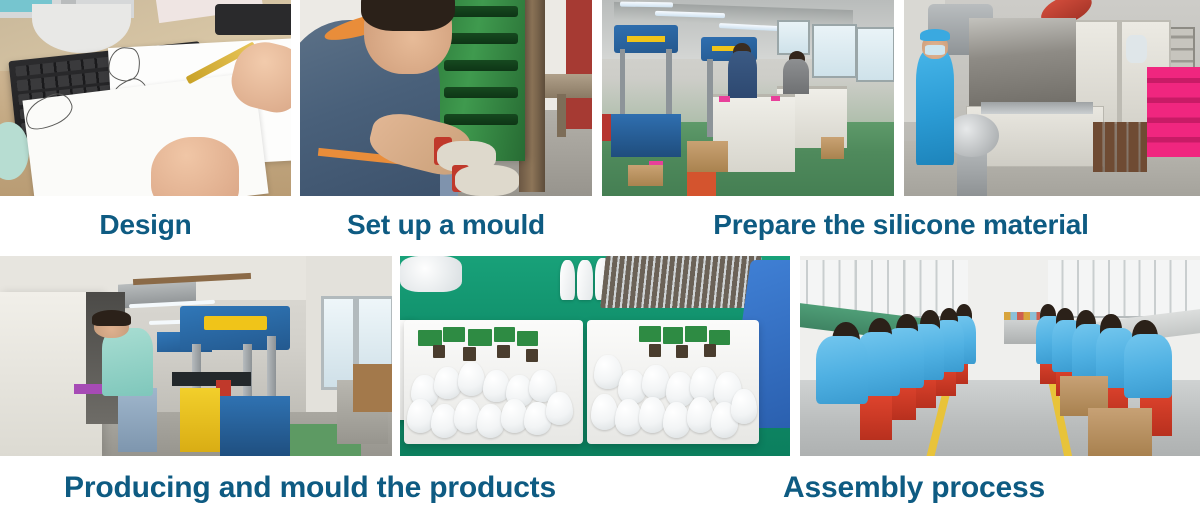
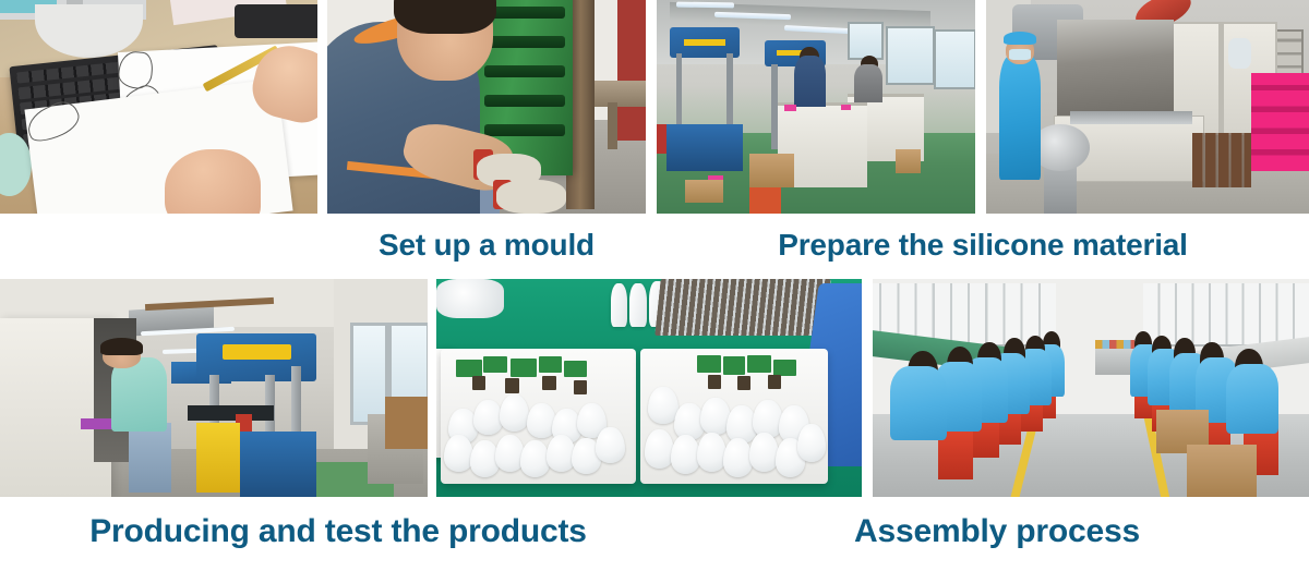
- Design
  Set up a mould
  Prepare the silicone material
- Producing and mould the products
+ Producing and test the products
  Assembly process
